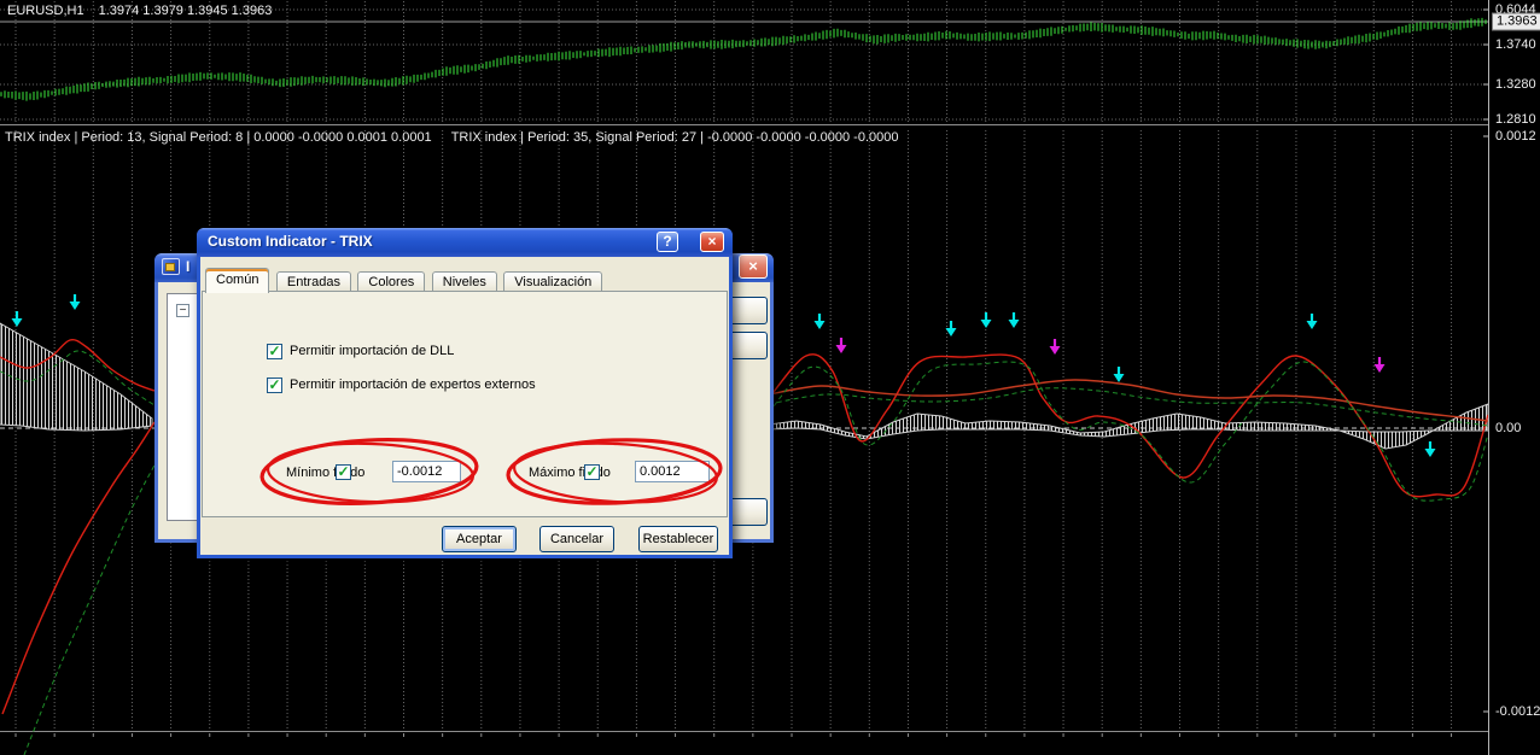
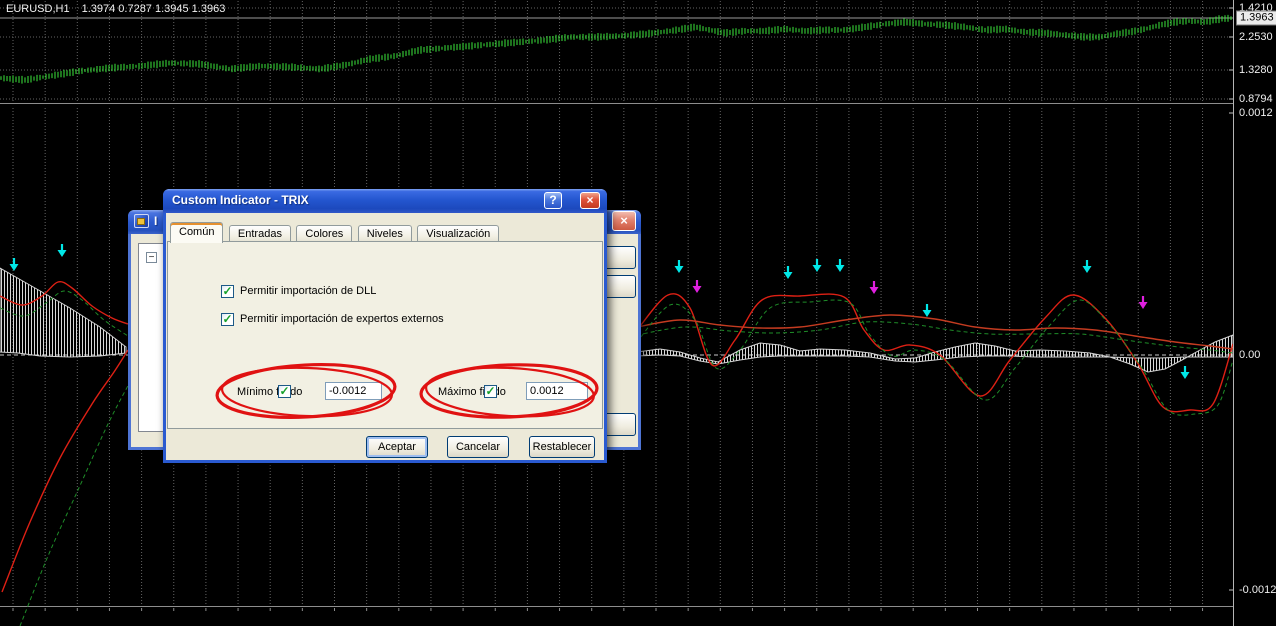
  EURUSD,H1
- 1.3974 1.3979 1.3945 1.3963
+ 1.3974 0.7287 1.3945 1.3963
- TRIX index | Period: 13, Signal Period: 8 | 0.0000 -0.0000 0.0001 0.0001
- TRIX index | Period: 35, Signal Period: 27 | -0.0000 -0.0000 -0.0000 -0.0000
- 0.6044
+ 1.4210
- 1.3740
+ 2.2530
  1.3280
- 1.2810
+ 0.8794
  1.3963
  0.0012
  0.00
  -0.0012
  I
  ×
  −
  Custom Indicator - TRIX
  ?
  ×
  Común Entradas Colores Niveles Visualización
  ✓
  Permitir importación de DLL
  ✓
  Permitir importación de expertos externos
  ✓
  -0.0012
  ✓
  0.0012
  Aceptar
  Cancelar
  Restablecer
